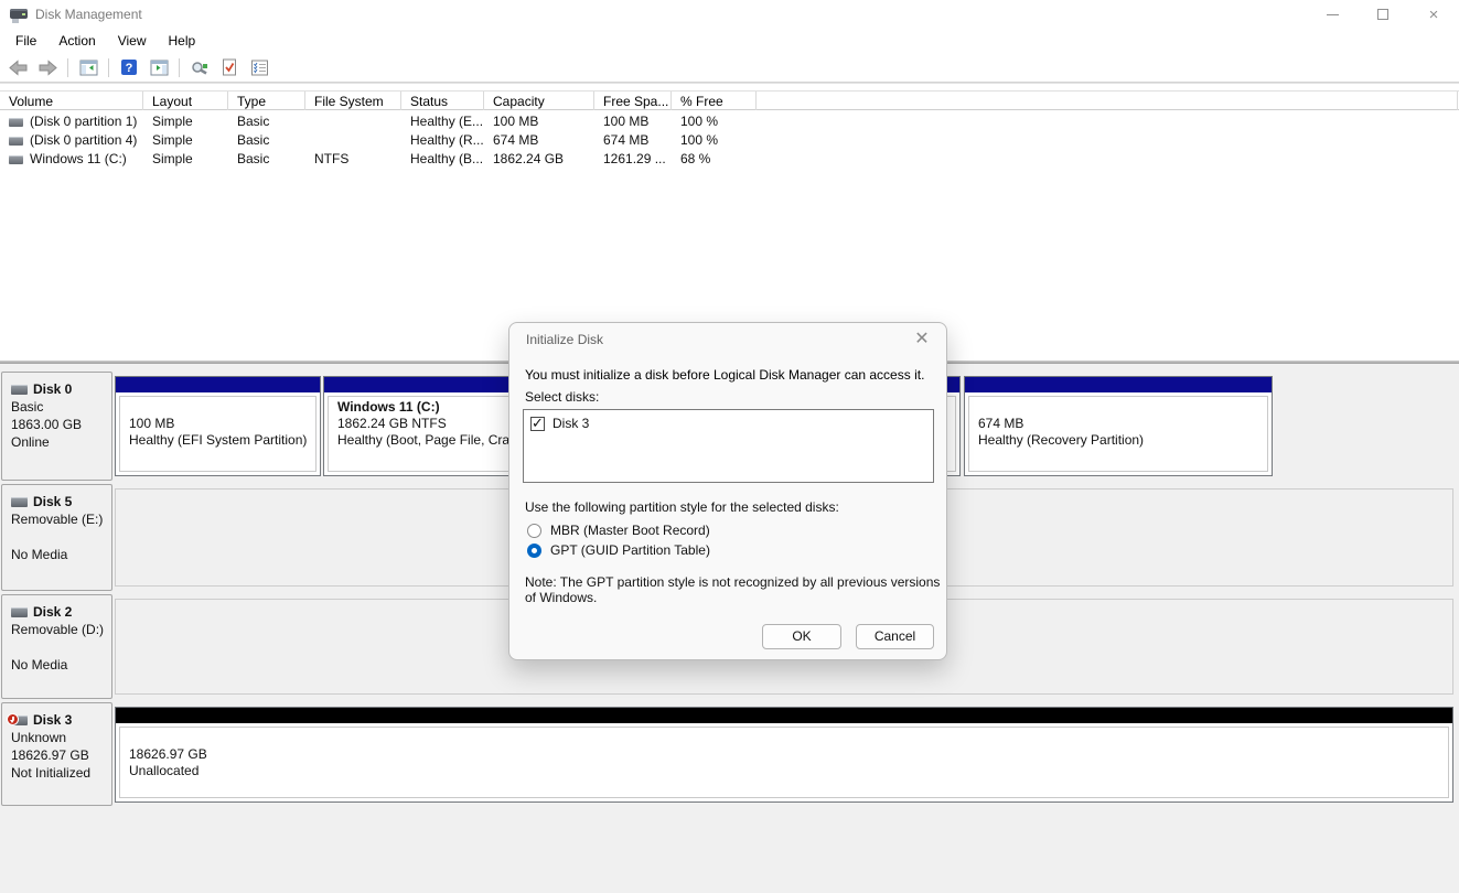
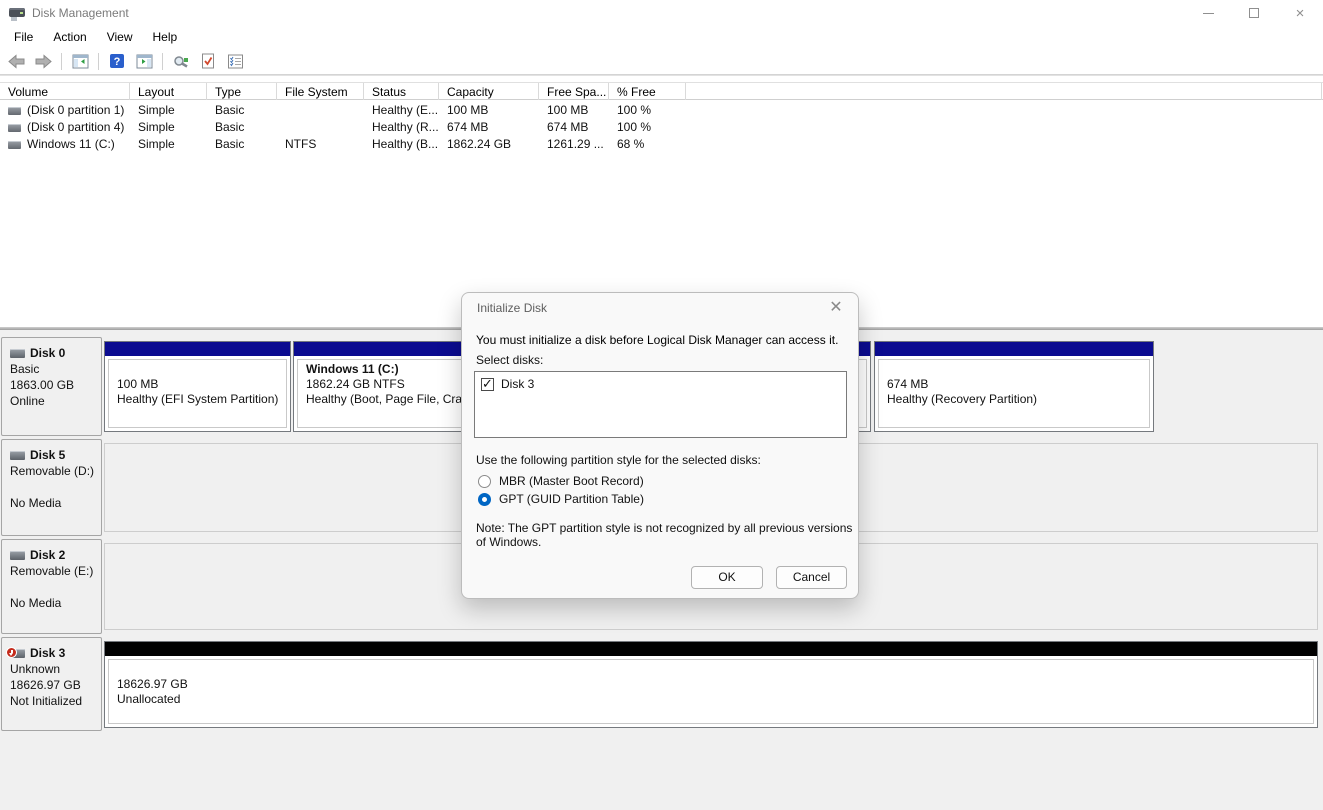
  Disk Management
  ×
  File
  Action
  View
  Help
  ?
  Volume
  Layout
  Type
  File System
  Status
  Capacity
  Free Spa...
  % Free
  (Disk 0 partition 1)
  Simple
  Basic
  Healthy (E...
  100 MB
  100 MB
  100 %
  (Disk 0 partition 4)
  Simple
  Basic
  Healthy (R...
  674 MB
  674 MB
  100 %
  Windows 11 (C:)
  Simple
  Basic
  NTFS
  Healthy (B...
  1862.24 GB
  1261.29 ...
  68 %
  Disk 0
  Basic
  1863.00 GB
  Online
  100 MB
  Healthy (EFI System Partition)
  Windows 11 (C:)
  1862.24 GB NTFS
  Healthy (Boot, Page File, Cra
  674 MB
  Healthy (Recovery Partition)
  Disk 5
- Removable (E:)
+ Removable (D:)
  No Media
  Disk 2
- Removable (D:)
+ Removable (E:)
  No Media
  Disk 3
  Unknown
  18626.97 GB
  Not Initialized
  18626.97 GB
  Unallocated
  Initialize Disk
  ✕
  You must initialize a disk before Logical Disk Manager can access it.
  Select disks:
  Disk 3
  Use the following partition style for the selected disks:
  MBR (Master Boot Record)
  GPT (GUID Partition Table)
  Note: The GPT partition style is not recognized by all previous versions of Windows.
  OK
  Cancel
